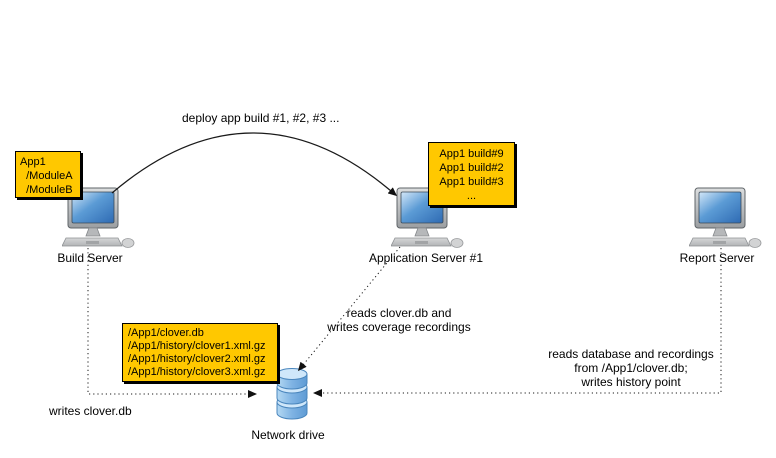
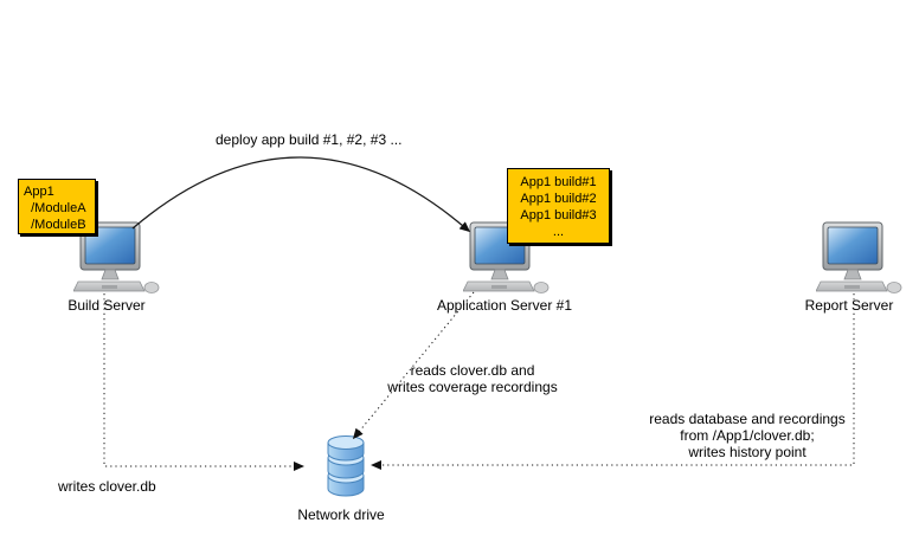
  Build Server
  Application Server #1
  Report Server
  Network drive
  App1
  /ModuleA
  /ModuleB
- App1 build#9
+ App1 build#1
  App1 build#2
  App1 build#3
  ...
- /App1/clover.db
- /App1/history/clover1.xml.gz
- /App1/history/clover2.xml.gz
- /App1/history/clover3.xml.gz
  deploy app build #1, #2, #3 ...
  reads clover.db and
  writes coverage recordings
  reads database and recordings
  from /App1/clover.db;
  writes history point
  writes clover.db
